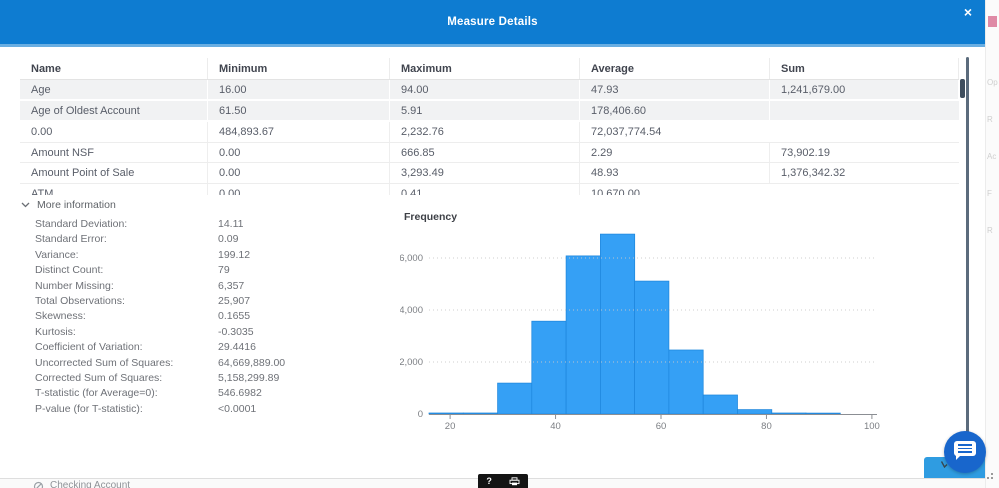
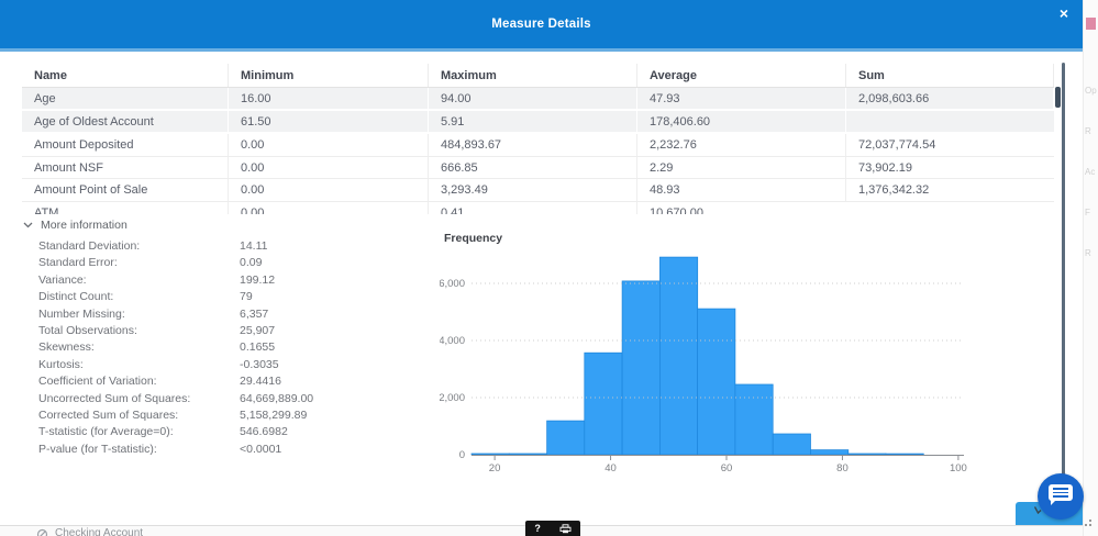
  Measure Details
  ×
  Name
  Minimum
  Maximum
  Average
  Sum
  Age
  16.00
  94.00
  47.93
- 1,241,679.00
+ 2,098,603.66
  Age of Oldest Account
  61.50
  5.91
  178,406.60
+ Amount Deposited
  0.00
  484,893.67
  2,232.76
  72,037,774.54
  Amount NSF
  0.00
  666.85
  2.29
  73,902.19
  Amount Point of Sale
  0.00
  3,293.49
  48.93
  1,376,342.32
  ATM
  0.00
  0.41
  10,670.00
  More information
  Standard Deviation: 14.11
  Standard Error: 0.09
  Variance: 199.12
  Distinct Count: 79
  Number Missing: 6,357
  Total Observations: 25,907
  Skewness: 0.1655
  Kurtosis: -0.3035
  Coefficient of Variation: 29.4416
  Uncorrected Sum of Squares: 64,669,889.00
  Corrected Sum of Squares: 5,158,299.89
  T-statistic (for Average=0): 546.6982
  P-value (for T-statistic): <0.0001
  Frequency
  0
  2,000
  4,000
  6,000
  20
  40
  60
  80
  100
  Op
  R
  Ac
  F
  R
  Checking Account
  ?
